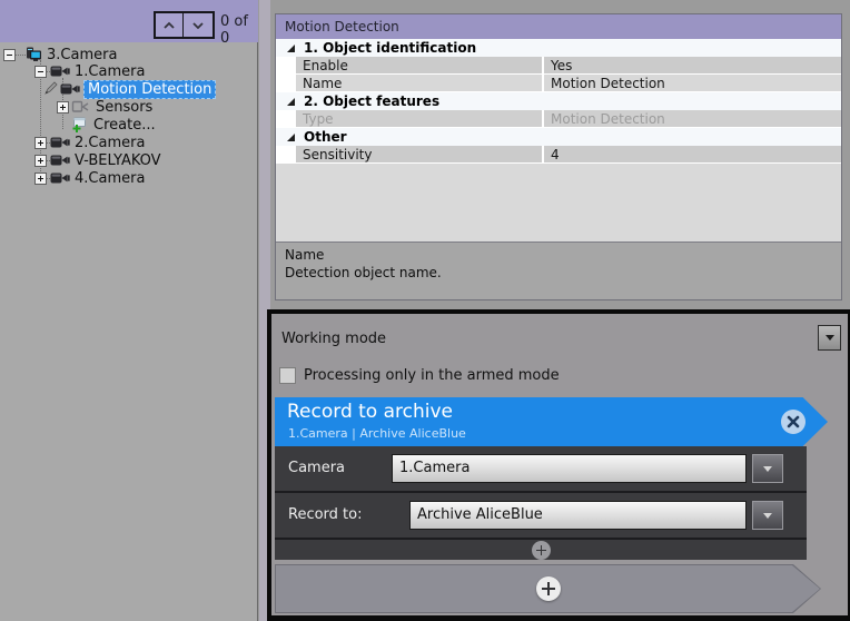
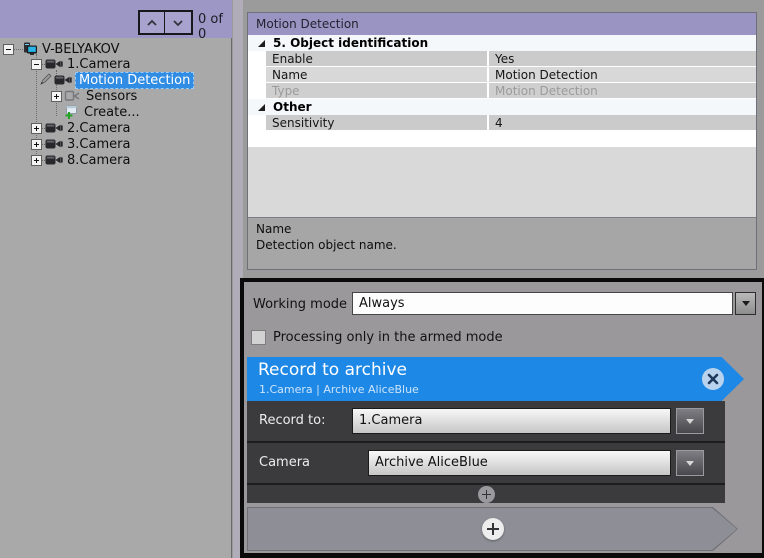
  0 of 0
- 3.Camera
+ V-BELYAKOV
  1.Camera
  Motion Detection
  Sensors
  Create...
  2.Camera
- V-BELYAKOV
+ 3.Camera
- 4.Camera
+ 8.Camera
  Motion Detection
- 1. Object identification
+ 5. Object identification
  Enable
  Yes
  Name
  Motion Detection
- 2. Object features
  Type
  Motion Detection
  Other
  Sensitivity
  4
  Name
  Detection object name.
  Working mode
+ Always
  Processing only in the armed mode
  Record to archive
  1.Camera | Archive AliceBlue
- Camera
+ Record to:
  1.Camera
- Record to:
+ Camera
  Archive AliceBlue
